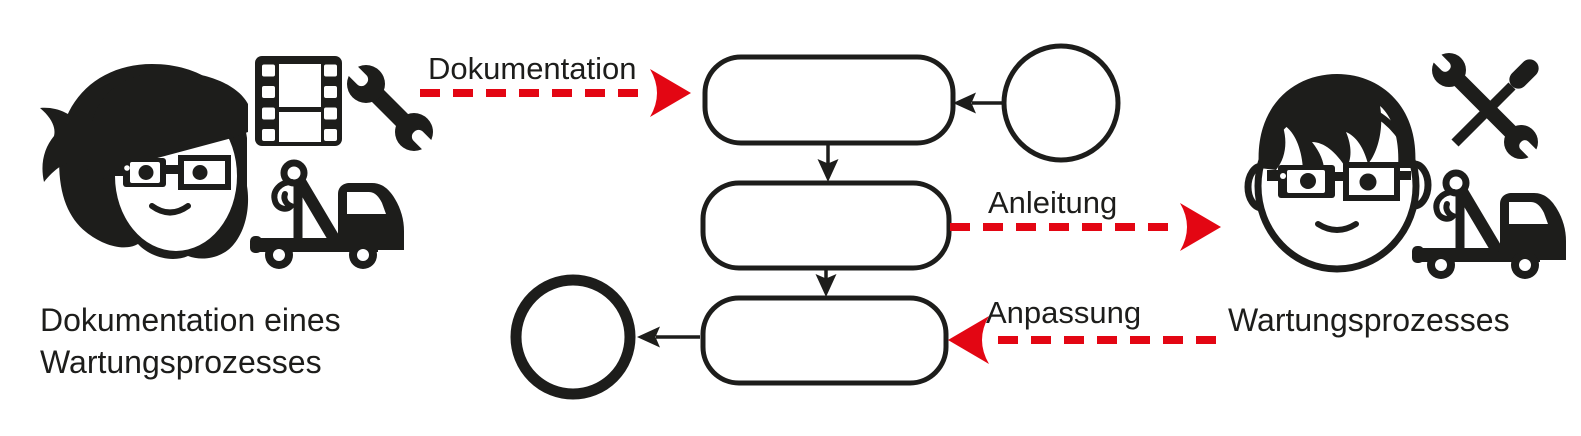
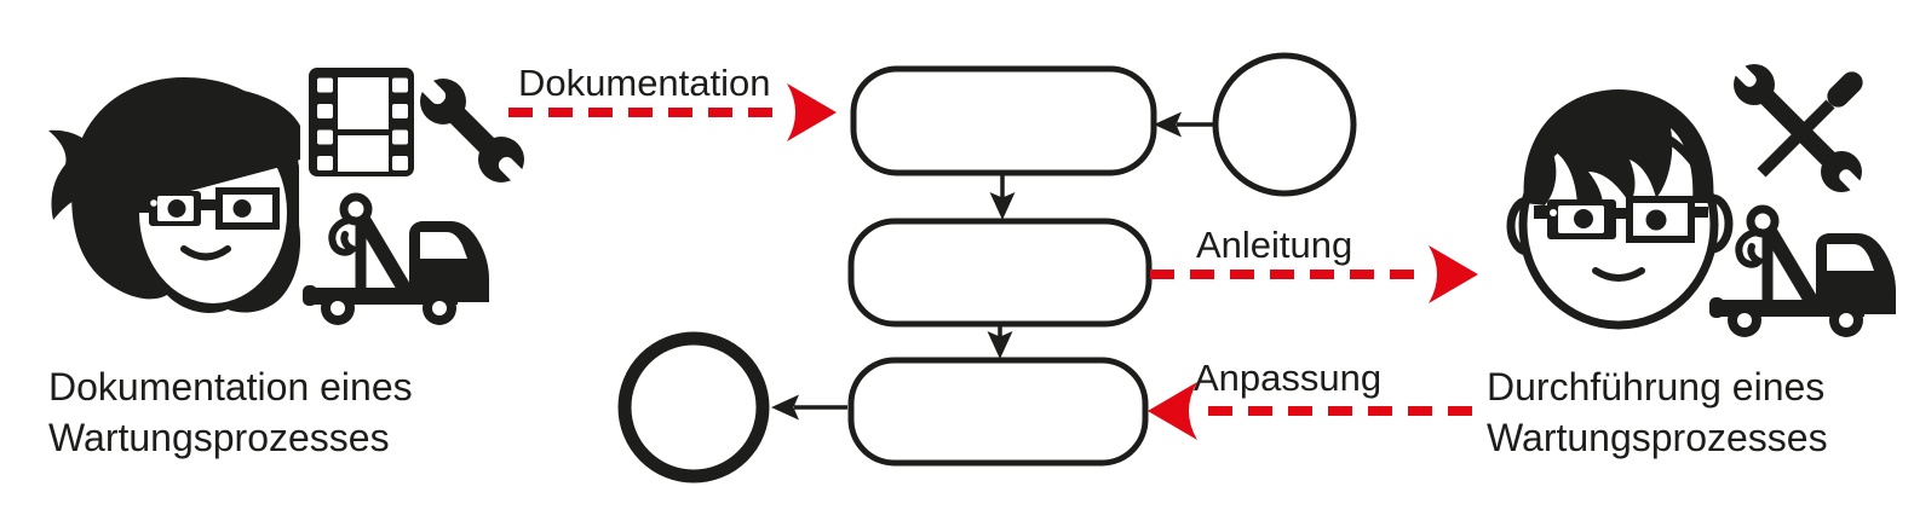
  Dokumentation
  Anleitung
  Anpassung
  Dokumentation eines
  Wartungsprozesses
+ Durchführung eines
  Wartungsprozesses
